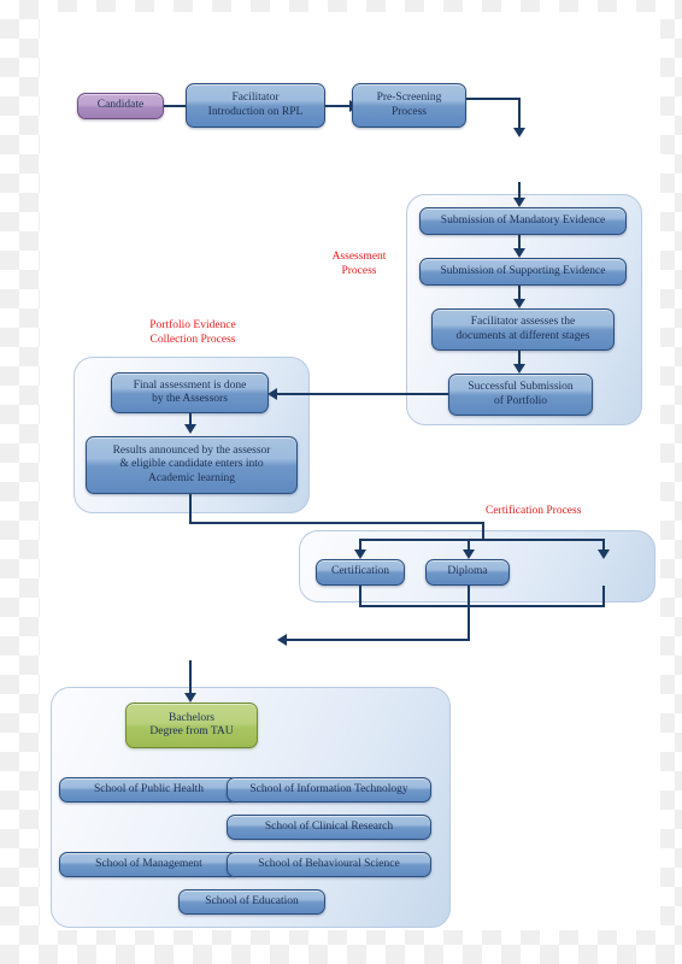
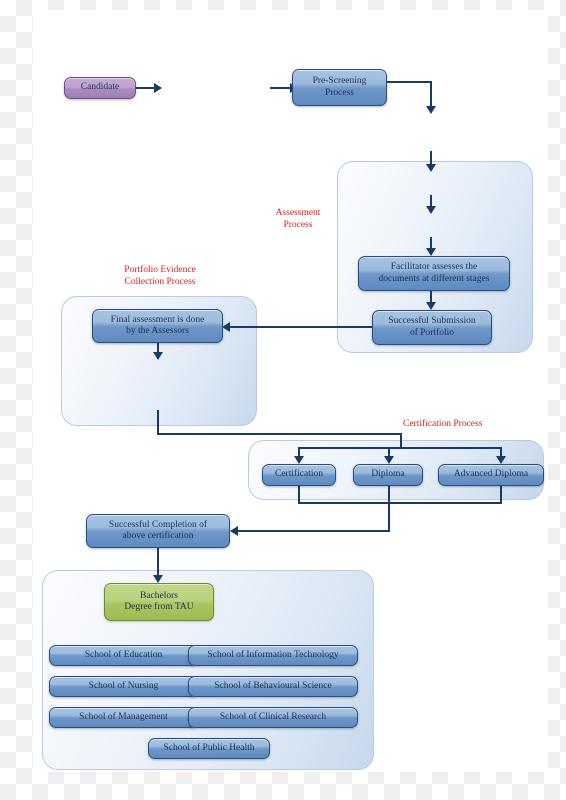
  Candidate
- Facilitator
- Introduction on RPL
  Pre-Screening
  Process
  Assessment
  Process
- Submission of Mandatory Evidence
- Submission of Supporting Evidence
  Facilitator assesses the
  documents at different stages
  Successful Submission
  of Portfolio
  Portfolio Evidence
  Collection Process
  Final assessment is done
  by the Assessors
- Results announced by the assessor
- & eligible candidate enters into
- Academic learning
  Certification Process
  Certification
  Diploma
+ Advanced Diploma
+ Successful Completion of
+ above certification
  Bachelors
  Degree from TAU
- School of Public Health
+ School of Education
  School of Information Technology
+ School of Nursing
- School of Clinical Research
+ School of Behavioural Science
  School of Management
- School of Behavioural Science
+ School of Clinical Research
- School of Education
+ School of Public Health
